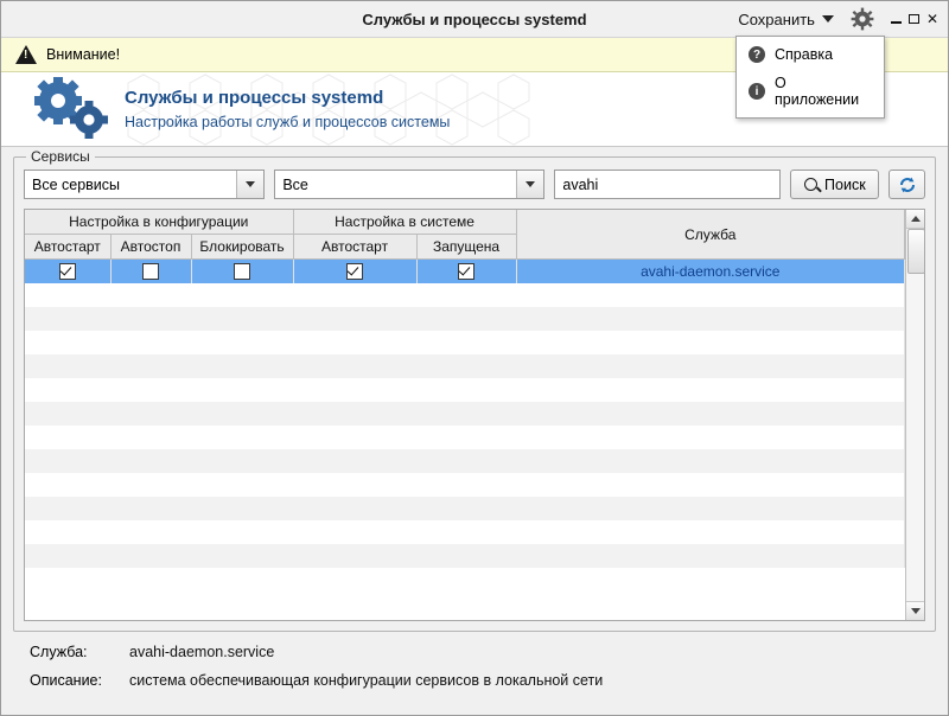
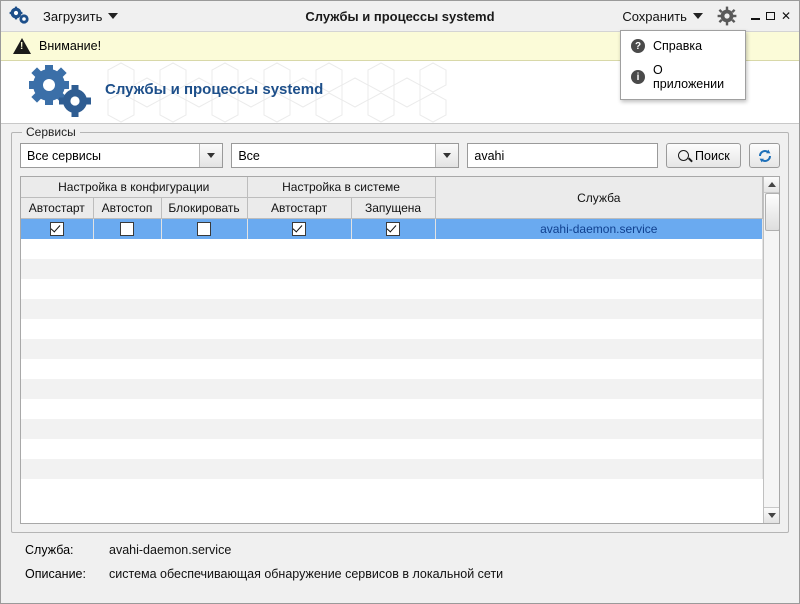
+ Загрузить
  Службы и процессы systemd
  Сохранить
  ✕
  ?
  Справка
  i
  О приложении
  Внимание!
  Службы и процессы systemd
- Настройка работы служб и процессов системы
  Сервисы
  Все сервисы
  Все
  avahi
  Поиск
  Настройка в конфигурации	Настройка в системе	Служба
  Автостарт	Автостоп	Блокировать	Автостарт	Запущена
  					avahi-daemon.service
  Служба:
  avahi-daemon.service
  Описание:
- система обеспечивающая конфигурации сервисов в локальной сети
+ система обеспечивающая обнаружение сервисов в локальной сети
